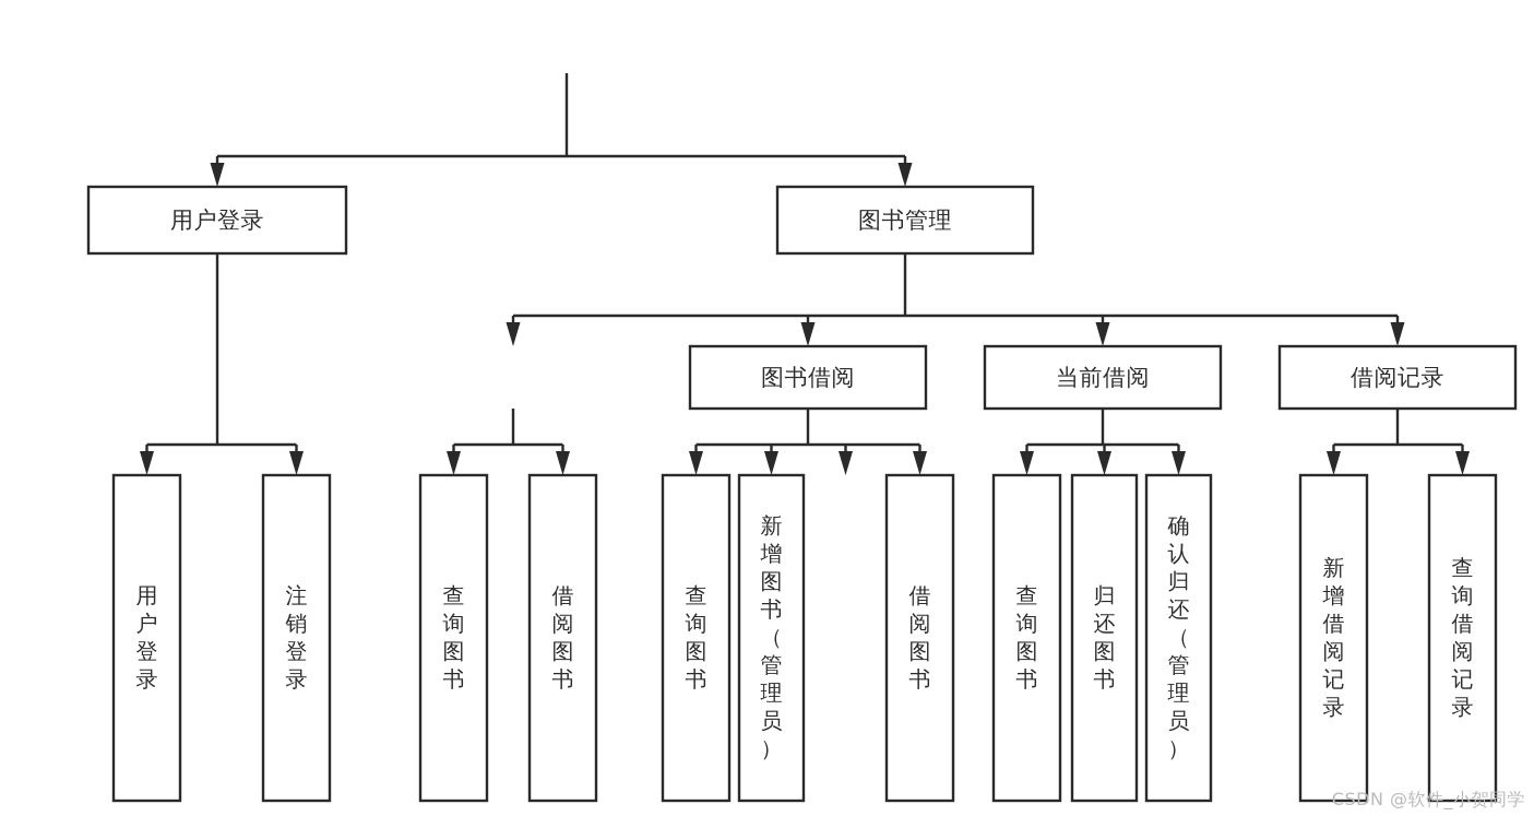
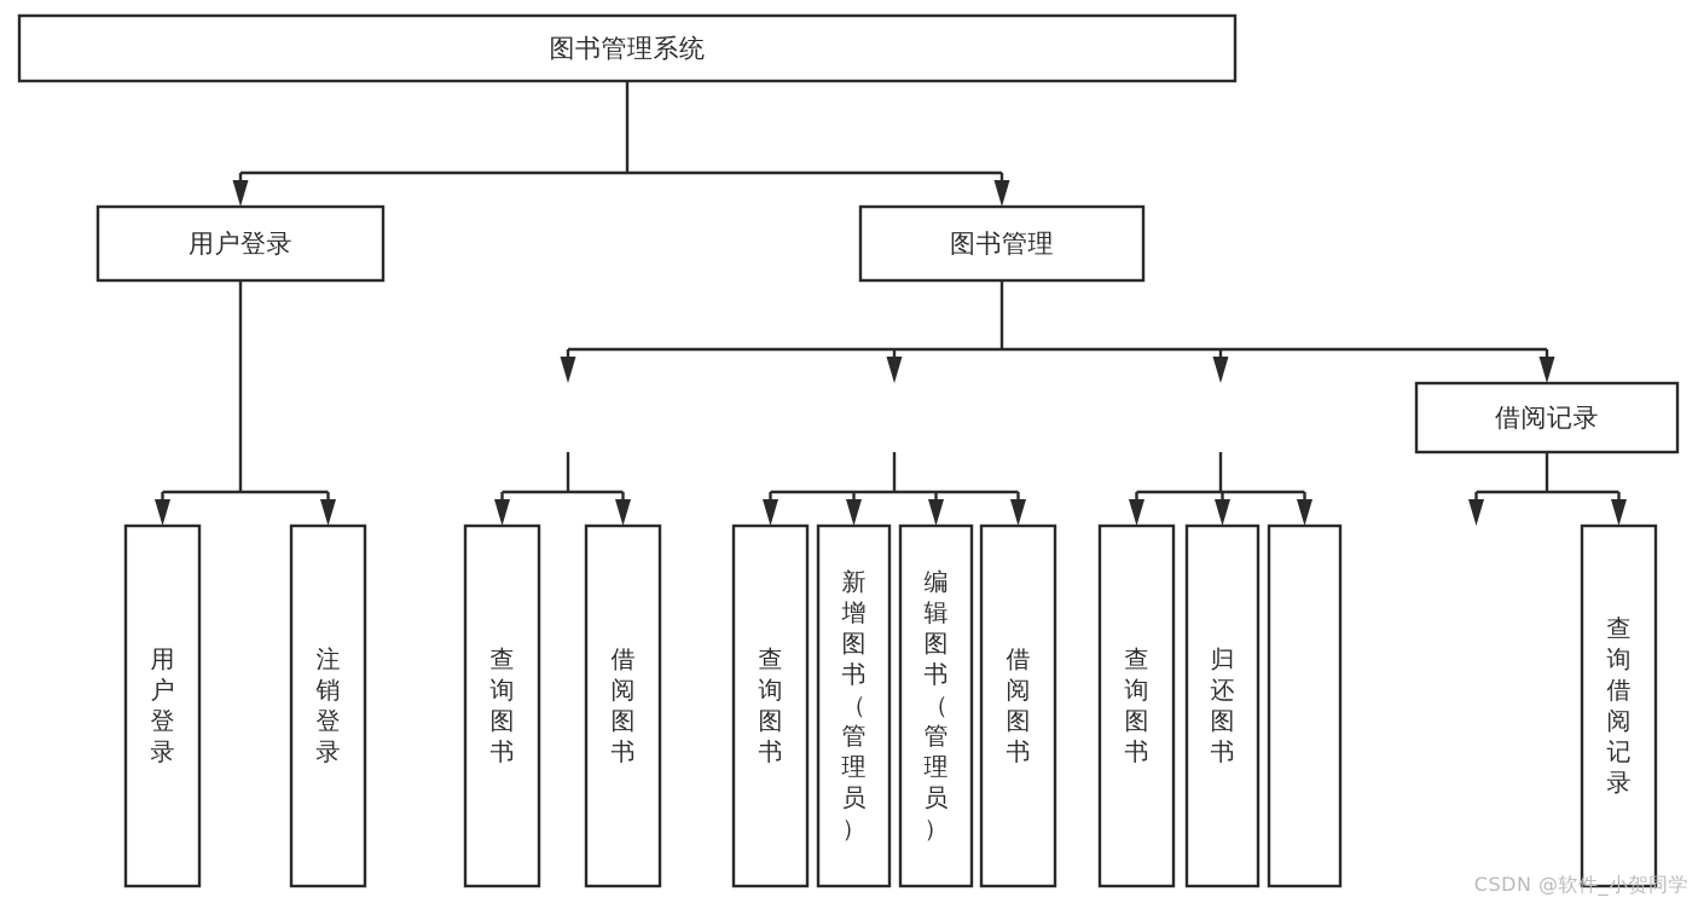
+ 图书管理系统
  用户登录
  图书管理
- 图书借阅
- 当前借阅
  借阅记录
  用户登录
  注销登录
  查询图书
  借阅图书
  查询图书
  新增图书（管理员）
+ 编辑图书（管理员）
  借阅图书
  查询图书
  归还图书
- 确认归还（管理员）
- 新增借阅记录
  查询借阅记录
  CSDN @软件_小贺同学
